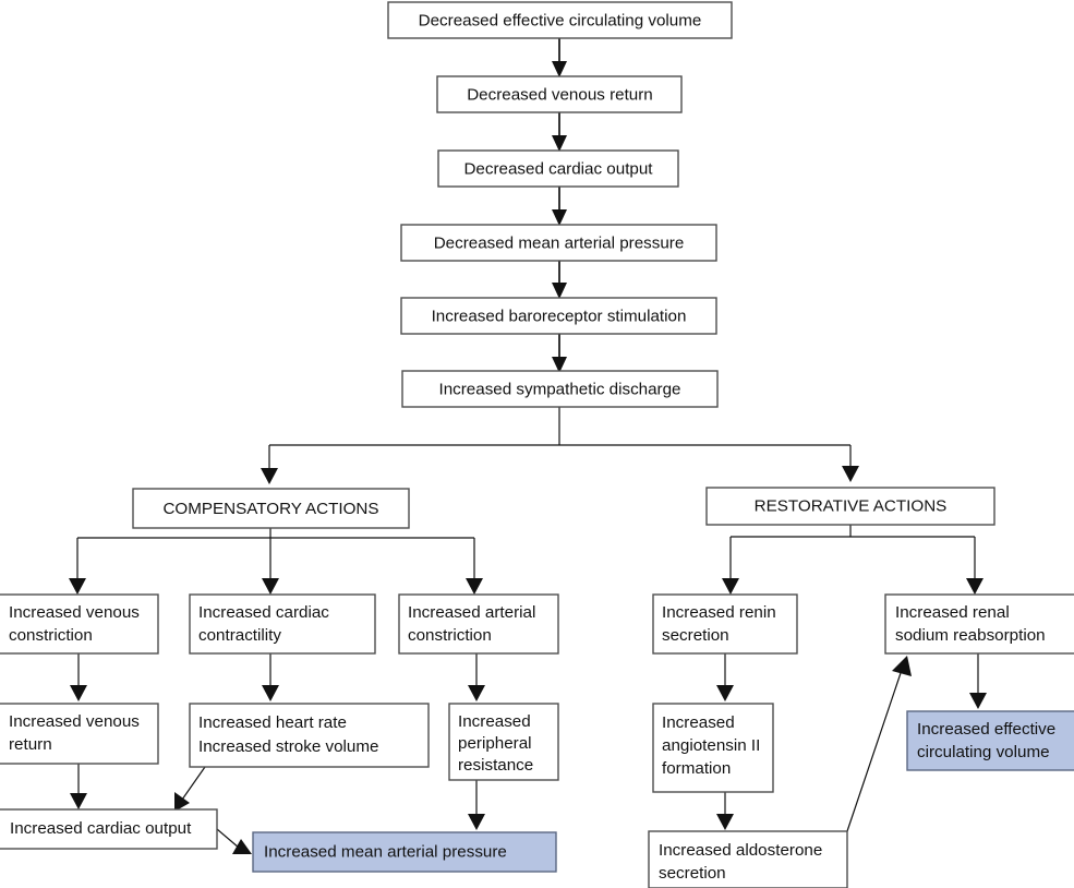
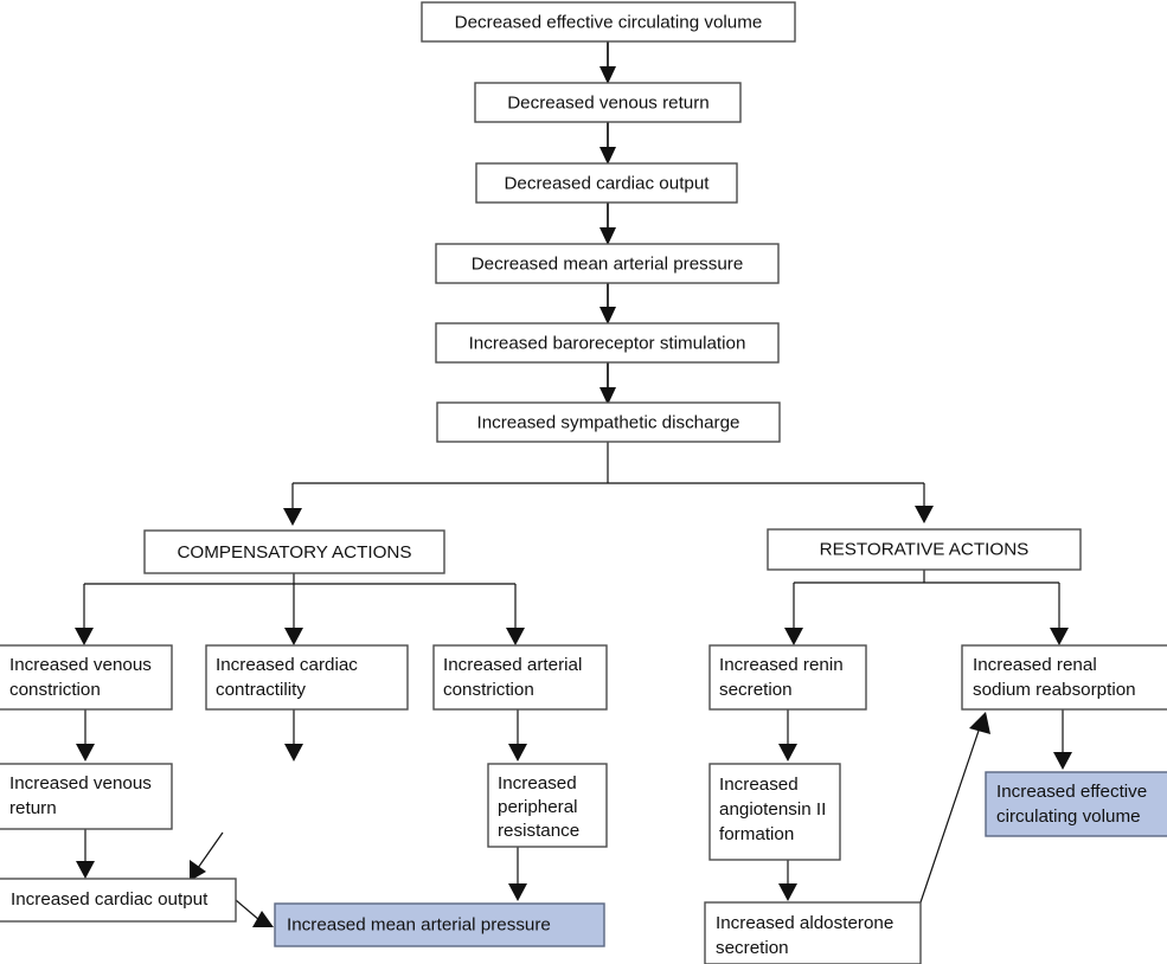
  Decreased effective circulating volume
  Decreased venous return
  Decreased cardiac output
  Decreased mean arterial pressure
  Increased baroreceptor stimulation
  Increased sympathetic discharge
  COMPENSATORY ACTIONS
  RESTORATIVE ACTIONS
  Increased venous
  constriction
  Increased venous
  return
  Increased cardiac
  contractility
- Increased heart rate
- Increased stroke volume
  Increased arterial
  constriction
  Increased
  peripheral
  resistance
  Increased cardiac output
  Increased mean arterial pressure
  Increased renin
  secretion
  Increased
  angiotensin II
  formation
  Increased aldosterone
  secretion
  Increased renal
  sodium reabsorption
  Increased effective
  circulating volume
